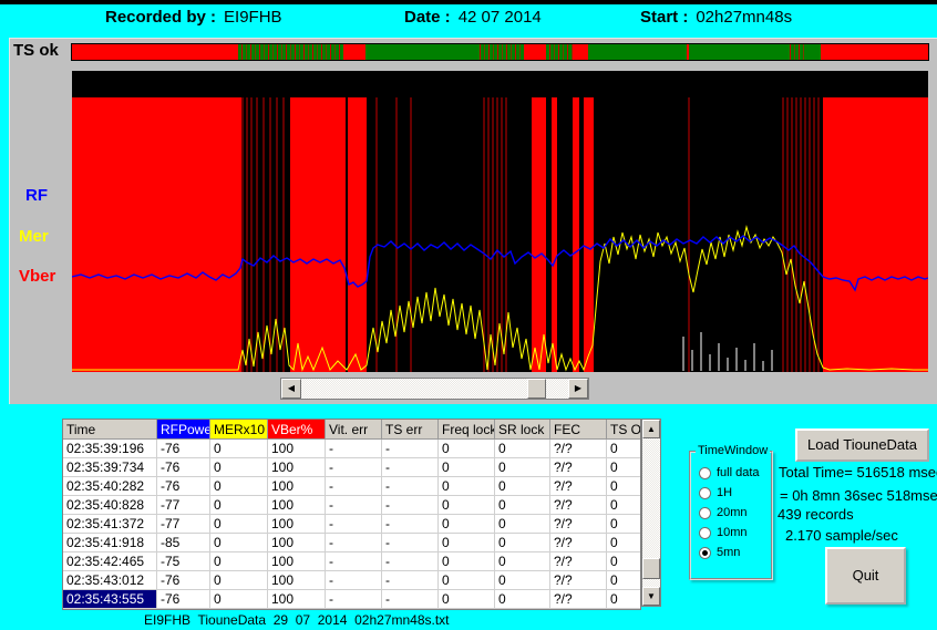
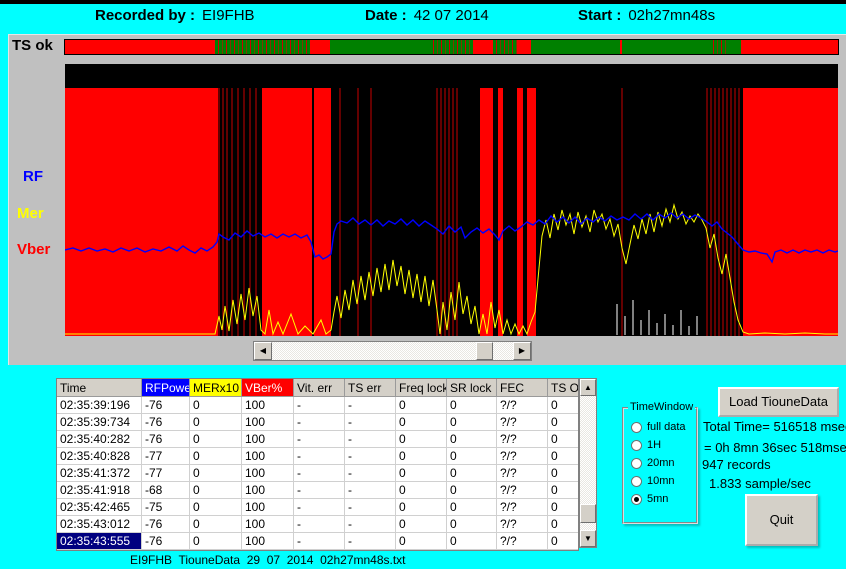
  Recorded by : EI9FHB
  Date : 42 07 2014
  Start : 02h27mn48s
  TS ok
  RF
  Mer
  Vber
  ◀
  ▶
  Time	RFPowe	MERx10	VBer%	Vit. err	TS err	Freq lock	SR lock	FEC	TS O
  02:35:39:196	-76	0	100	-	-	0	0	?/?	0
  02:35:39:734	-76	0	100	-	-	0	0	?/?	0
  02:35:40:282	-76	0	100	-	-	0	0	?/?	0
  02:35:40:828	-77	0	100	-	-	0	0	?/?	0
  02:35:41:372	-77	0	100	-	-	0	0	?/?	0
- 02:35:41:918	-85	0	100	-	-	0	0	?/?	0
+ 02:35:41:918	-68	0	100	-	-	0	0	?/?	0
  02:35:42:465	-75	0	100	-	-	0	0	?/?	0
  02:35:43:012	-76	0	100	-	-	0	0	?/?	0
  02:35:43:555	-76	0	100	-	-	0	0	?/?	0
  ▲
  ▼
  TimeWindow
  full data
  1H
  20mn
  10mn
  5mn
  Load TiouneData
  Total Time= 516518 mse
  = 0h 8mn 36sec 518mse
- 439 records
+ 947 records
- 2.170 sample/sec
+ 1.833 sample/sec
  Quit
  EI9FHB TiouneData 29 07 2014 02h27mn48s.txt
